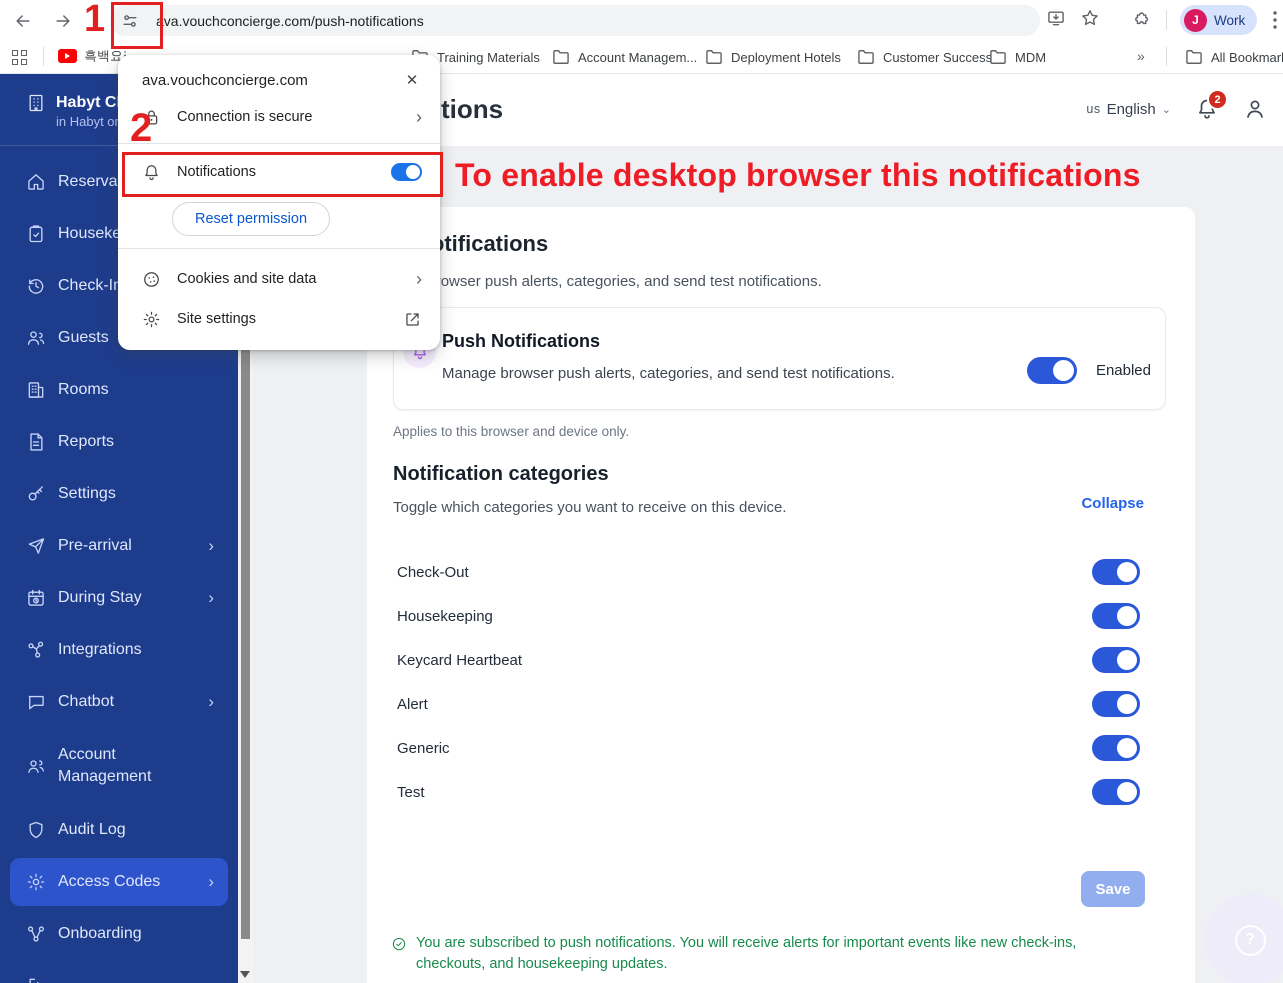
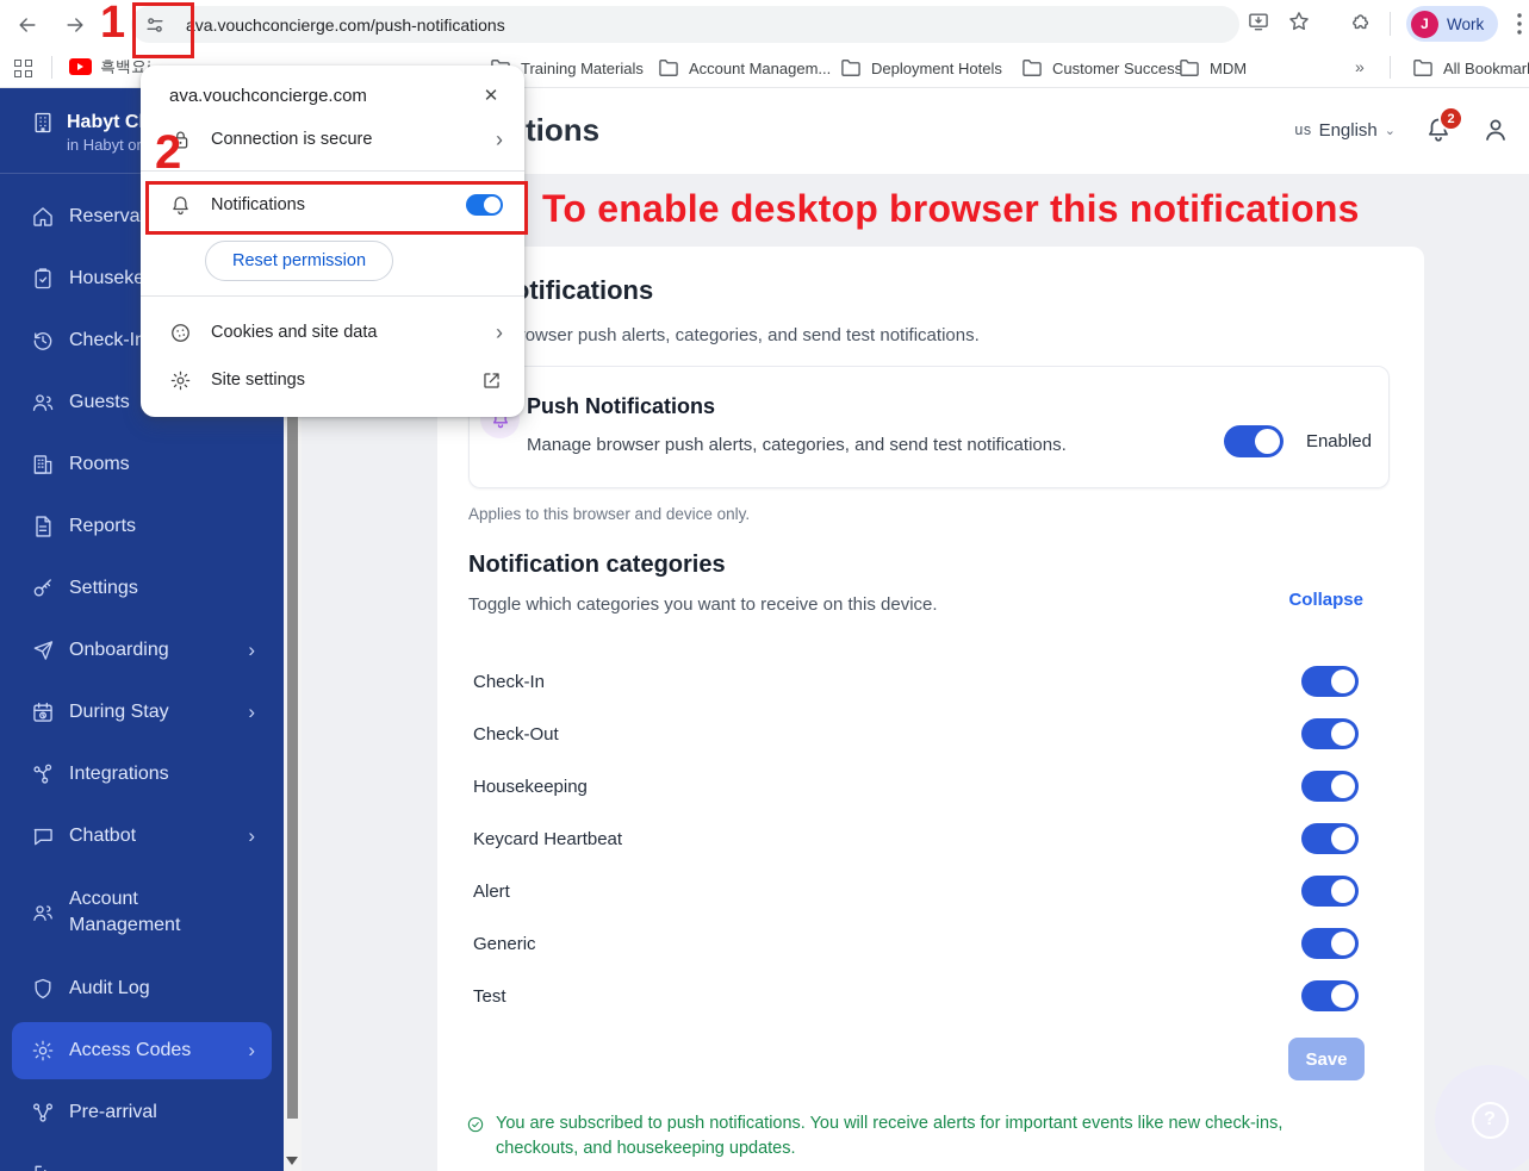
  To enable desktop browser this notifications
  tions
  us
  English
  ⌄
  2
  tifications
  owser push alerts, categories, and send test notifications.
  Push Notifications
  Manage browser push alerts, categories, and send test notifications.
  Enabled
  Applies to this browser and device only.
  Notification categories
  Toggle which categories you want to receive on this device.
  Collapse
+ Check-In
  Check-Out
  Housekeeping
  Keycard Heartbeat
  Alert
  Generic
  Test
  Save
  You are subscribed to push notifications. You will receive alerts for important events like new check-ins, checkouts, and housekeeping updates.
  Habyt C
  in Habyt or
  Check-I
  Guests
  Rooms
  Reports
  Settings
- Pre-arrival
+ Onboarding
  ›
  During Stay
  ›
  Integrations
  Chatbot
  ›
  Account Management
  Audit Log
  Access Codes
  ›
- Onboarding
+ Pre-arrival
  ava.vouchconcierge.com/push-notifications
  J
  Work
  흑백요
  Training Materials
  Account Managem...
  Deployment Hotels
  Customer Success
  MDM
  »
  All Bookmar
  ava.vouchconcierge.com
  ✕
  Connection is secure
  ›
  Notifications
  Reset permission
  Cookies and site data
  ›
  Site settings
  1
  2
